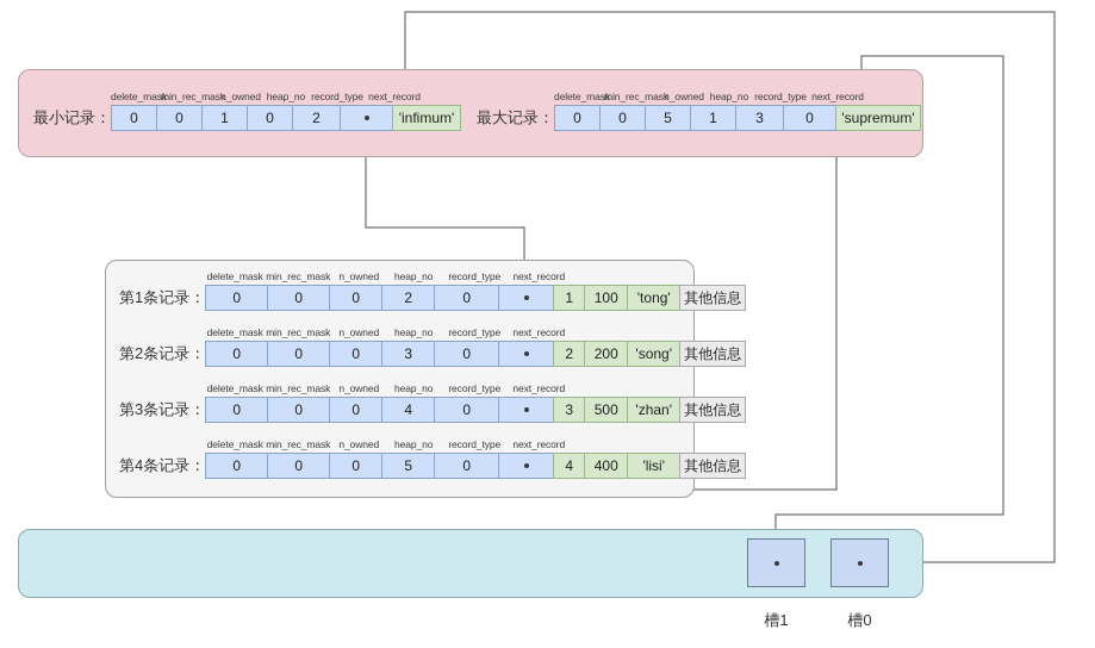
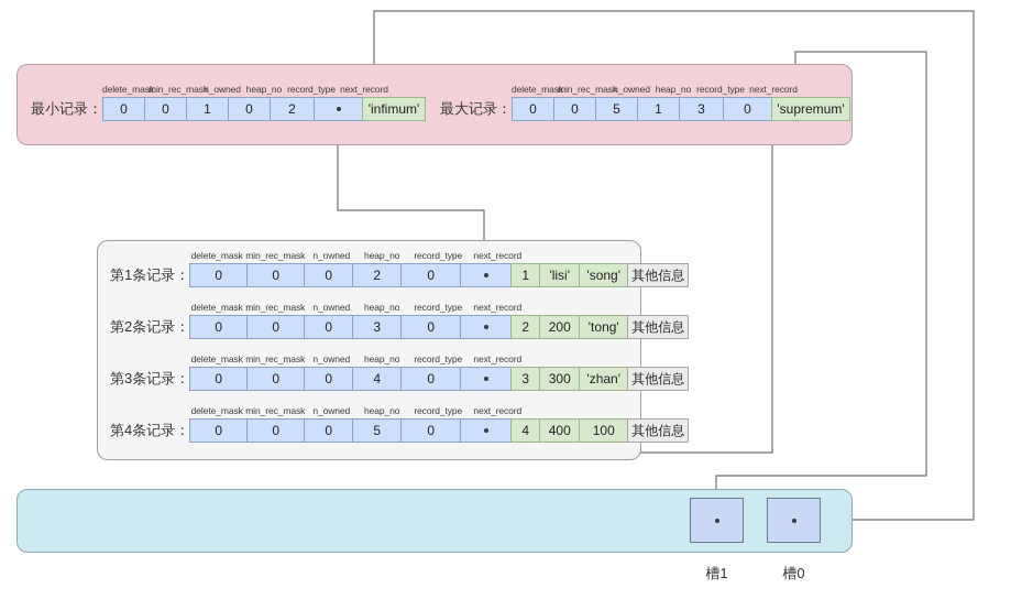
  最小记录：
  delete_mas
  min_rec_mas
  n_owned
  heap_no
  record_type
  next_record
  0
  0
  1
  0
  2
  'infimum'
  最大记录：
  delete_mas
  min_rec_mas
  n_owned
  heap_no
  record_type
  next_record
  0
  0
  5
  1
  3
  0
  'supremum'
  第1条记录：
  delete_mask
  min_rec_mask
  n_owned
  heap_no
  record_type
  next_record
  0
  0
  0
  2
  0
  1
- 100
+ 'lisi'
- 'tong'
+ 'song'
  其他信息
  第2条记录：
  delete_mask
  min_rec_mask
  n_owned
  heap_no
  record_type
  next_record
  0
  0
  0
  3
  0
  2
  200
- 'song'
+ 'tong'
  其他信息
  第3条记录：
  delete_mask
  min_rec_mask
  n_owned
  heap_no
  record_type
  next_record
  0
  0
  0
  4
  0
  3
- 500
+ 300
  'zhan'
  其他信息
  第4条记录：
  delete_mask
  min_rec_mask
  n_owned
  heap_no
  record_type
  next_record
  0
  0
  0
  5
  0
  4
  400
- 'lisi'
+ 100
  其他信息
  槽1
  槽0
